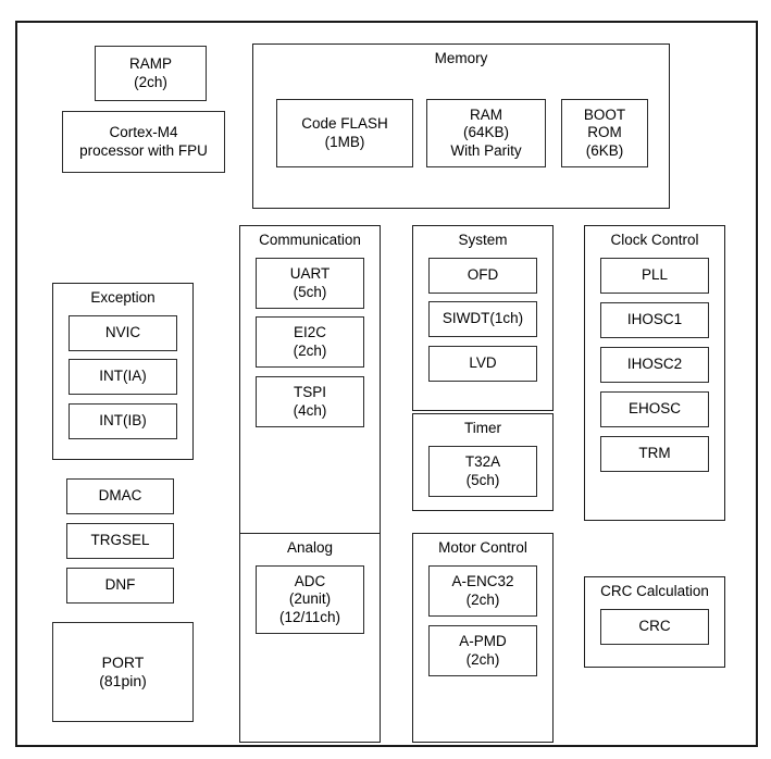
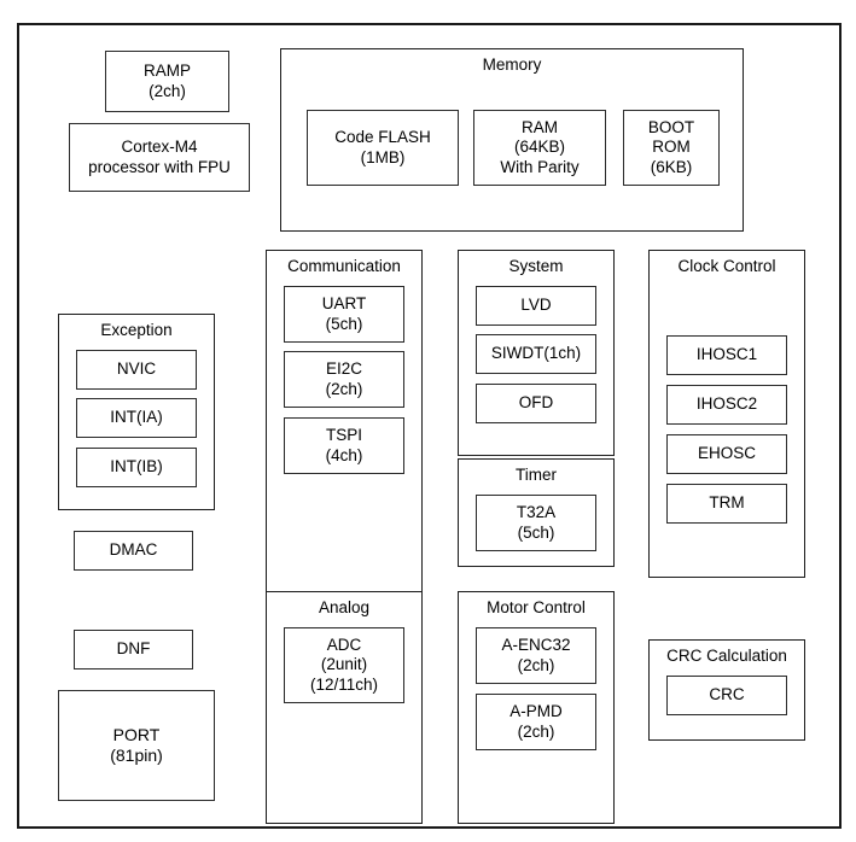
  RAMP
  (2ch)
  Cortex-M4
  processor with FPU
  Memory
  Code FLASH
  (1MB)
  RAM
  (64KB)
  With Parity
  BOOT
  ROM
  (6KB)
  Exception
  NVIC
  INT(IA)
  INT(IB)
  DMAC
- TRGSEL
  DNF
  PORT
  (81pin)
  Communication
  UART
  (5ch)
  EI2C
  (2ch)
  TSPI
  (4ch)
  System
- OFD
+ LVD
  SIWDT(1ch)
- LVD
+ OFD
  Timer
  T32A
  (5ch)
  Clock Control
- PLL
  IHOSC1
  IHOSC2
  EHOSC
  TRM
  Analog
  ADC
  (2unit)
  (12/11ch)
  Motor Control
  A-ENC32
  (2ch)
  A-PMD
  (2ch)
  CRC Calculation
  CRC
